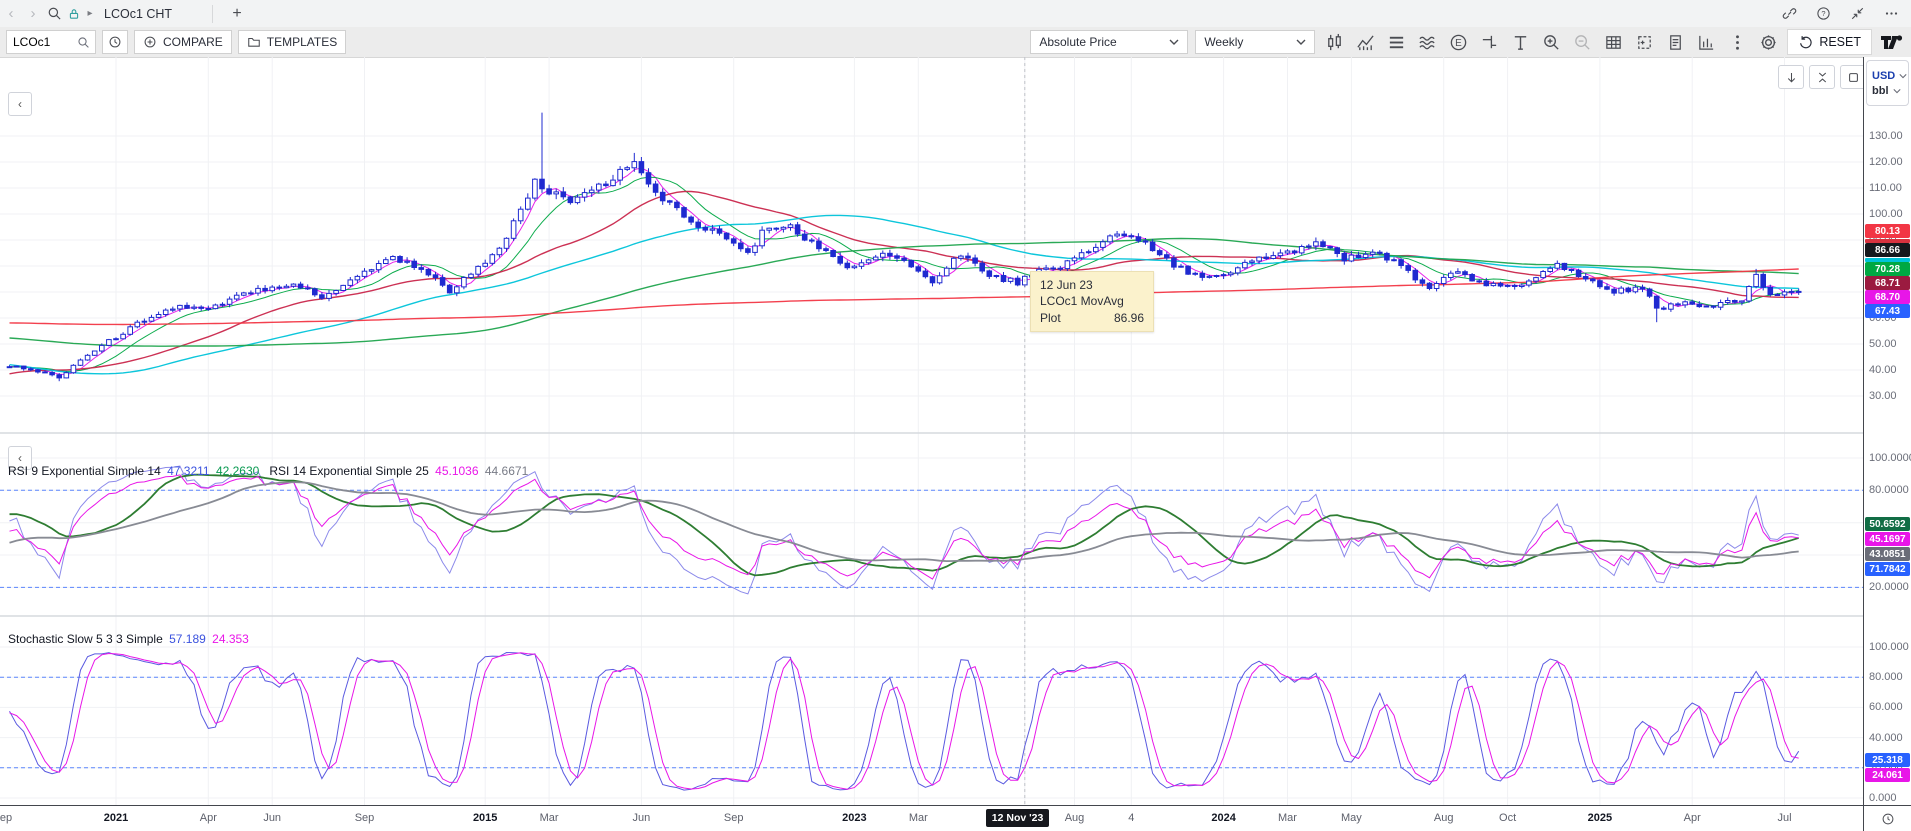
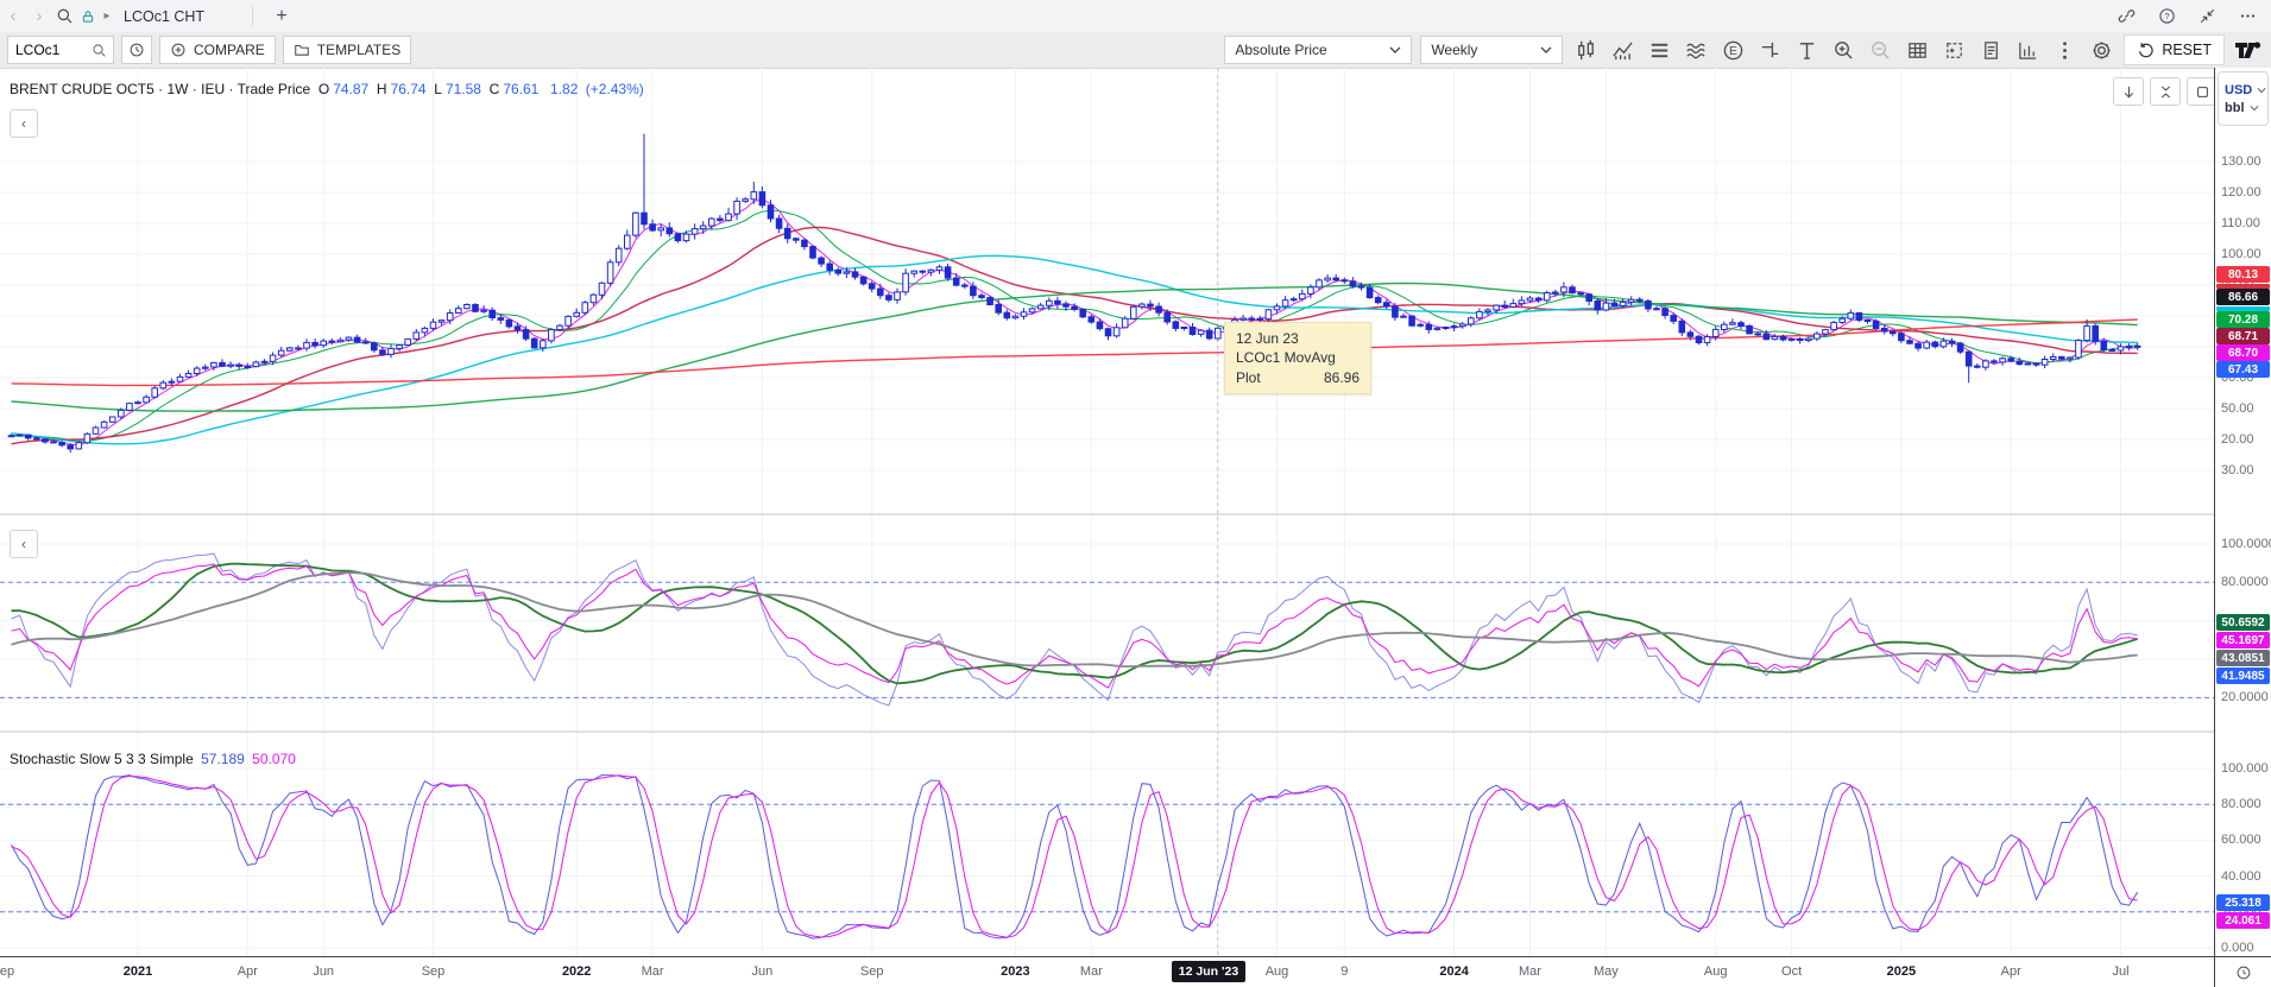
  ‹
  ›
  ▸
  LCOc1 CHT
  +
  ?
  LCOc1
  COMPARE
  TEMPLATES
  Absolute Price
  Weekly
  E
  RESET
+ BRENT CRUDE OCT5 · 1W · IEU · Trade Price O 74.87 H 76.74 L 71.58 C 76.61 1.82 (+2.43%)
  ‹
  ‹
- RSI 9 Exponential Simple 14 47.3211 42.2630 RSI 14 Exponential Simple 25 45.1036 44.6671
- Stochastic Slow 5 3 3 Simple 57.189 24.353
+ Stochastic Slow 5 3 3 Simple 57.189 50.070
  12 Jun 23
  LCOc1 MovAvg
  Plot
  86.96
  USD
  bbl
  130.00
  120.00
  110.00
  100.00
  60.00
  50.00
- 40.00
+ 20.00
  30.00
  100.000
  80.0000
  20.0000
  100.000
  80.000
  60.000
  40.000
  0.000
  80.13
  86.66
  70.28
  68.71
  68.70
  67.43
  50.6592
  45.1697
  43.0851
- 71.7842
+ 41.9485
  25.318
  24.061
  2021
  Apr
  Jun
  Sep
- 2015
+ 2022
  Mar
  Jun
  Sep
  2023
  Mar
  Aug
- 4
+ 9
  2024
  Mar
  May
  Aug
  Oct
  2025
  Apr
  Jul
- 12 Nov '23
+ 12 Jun '23
